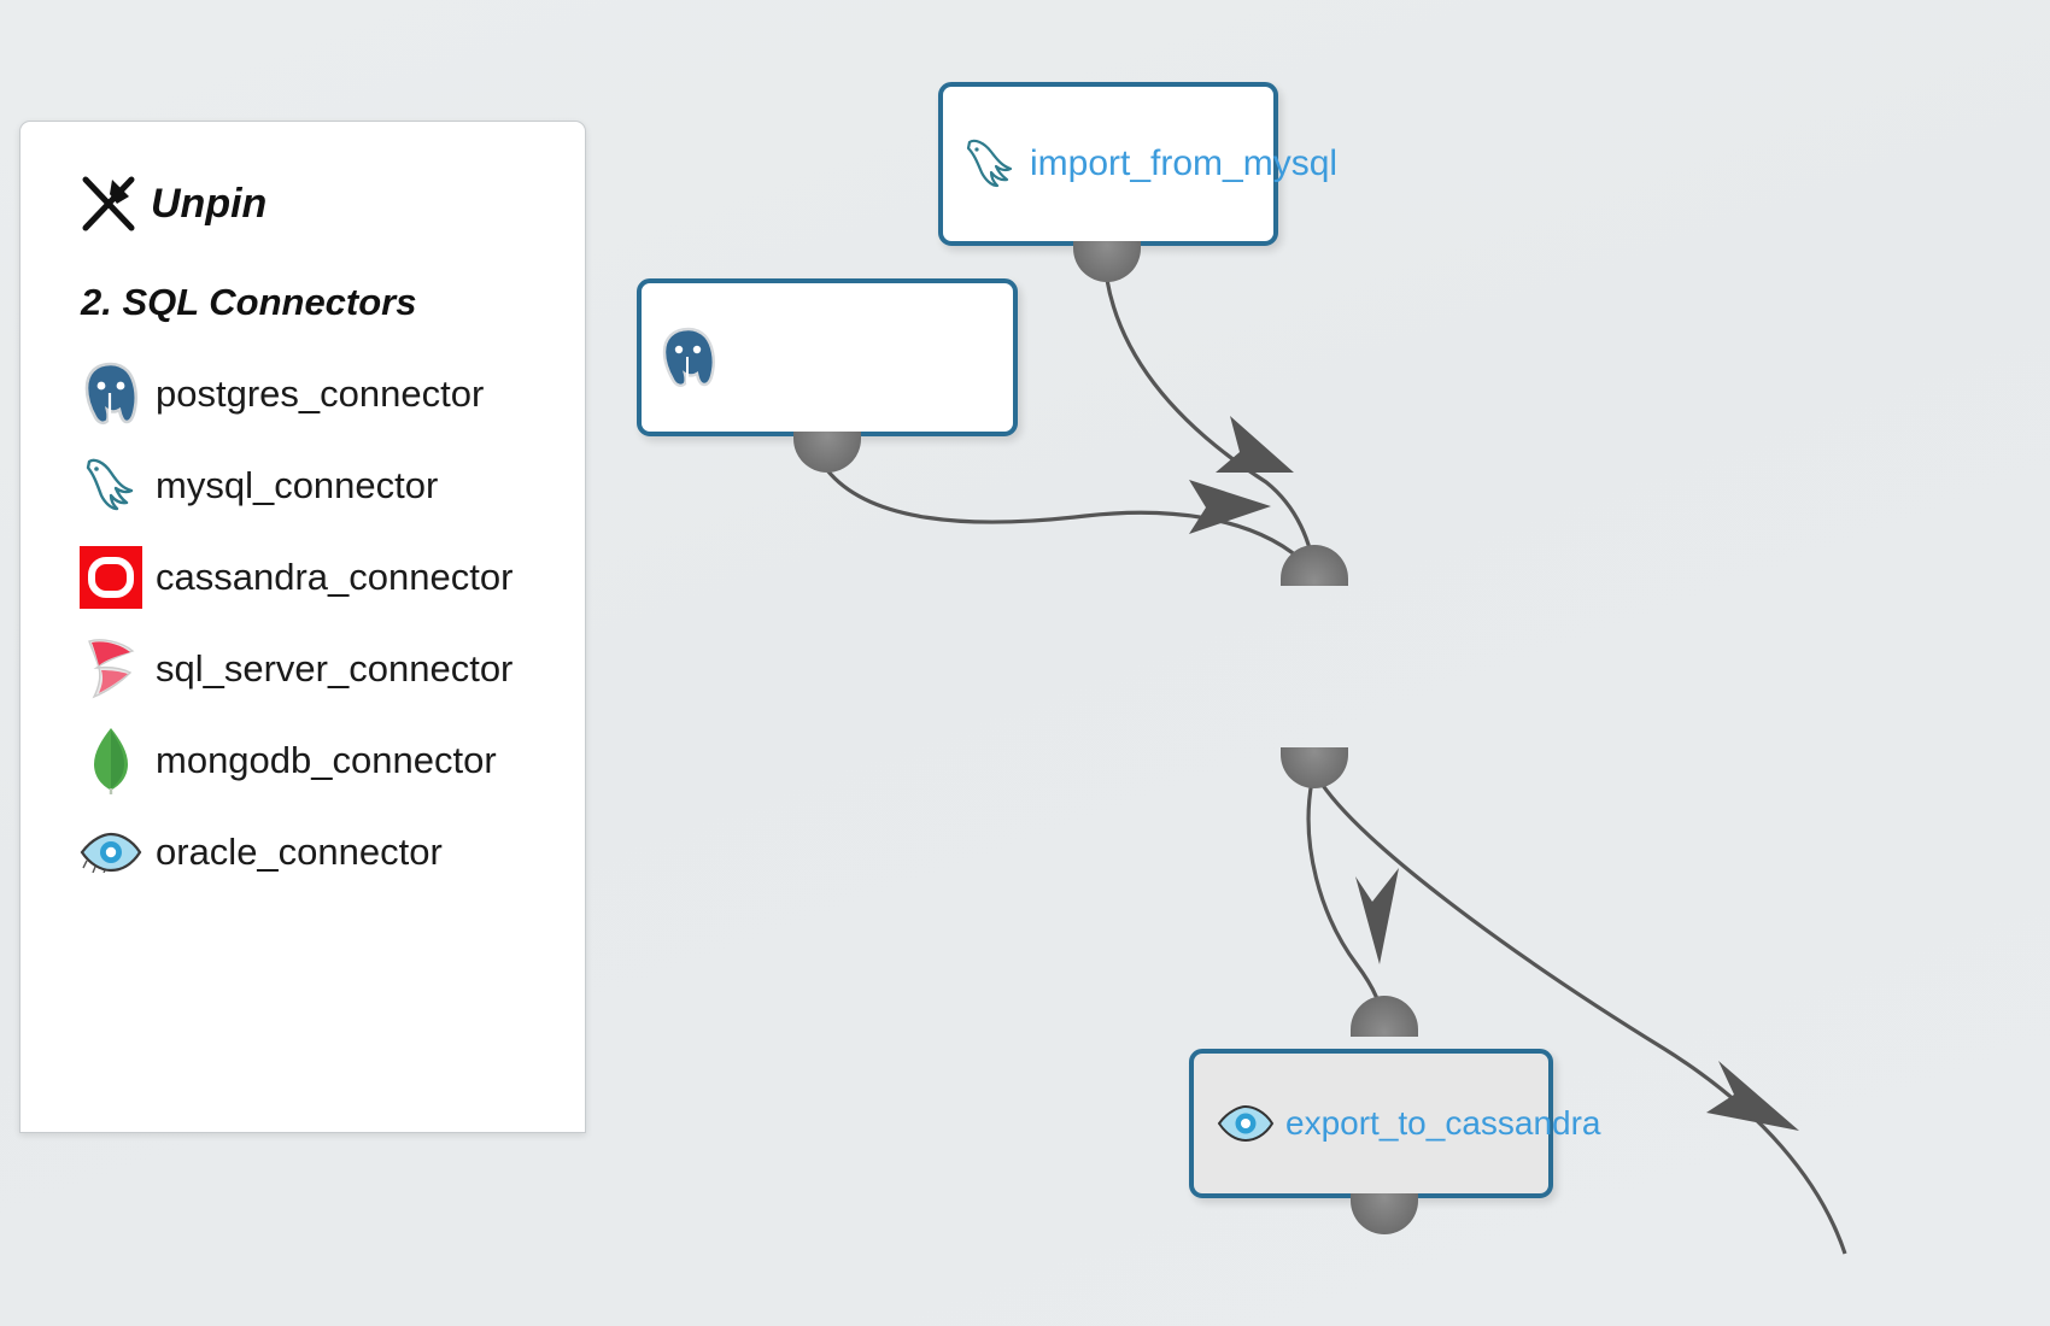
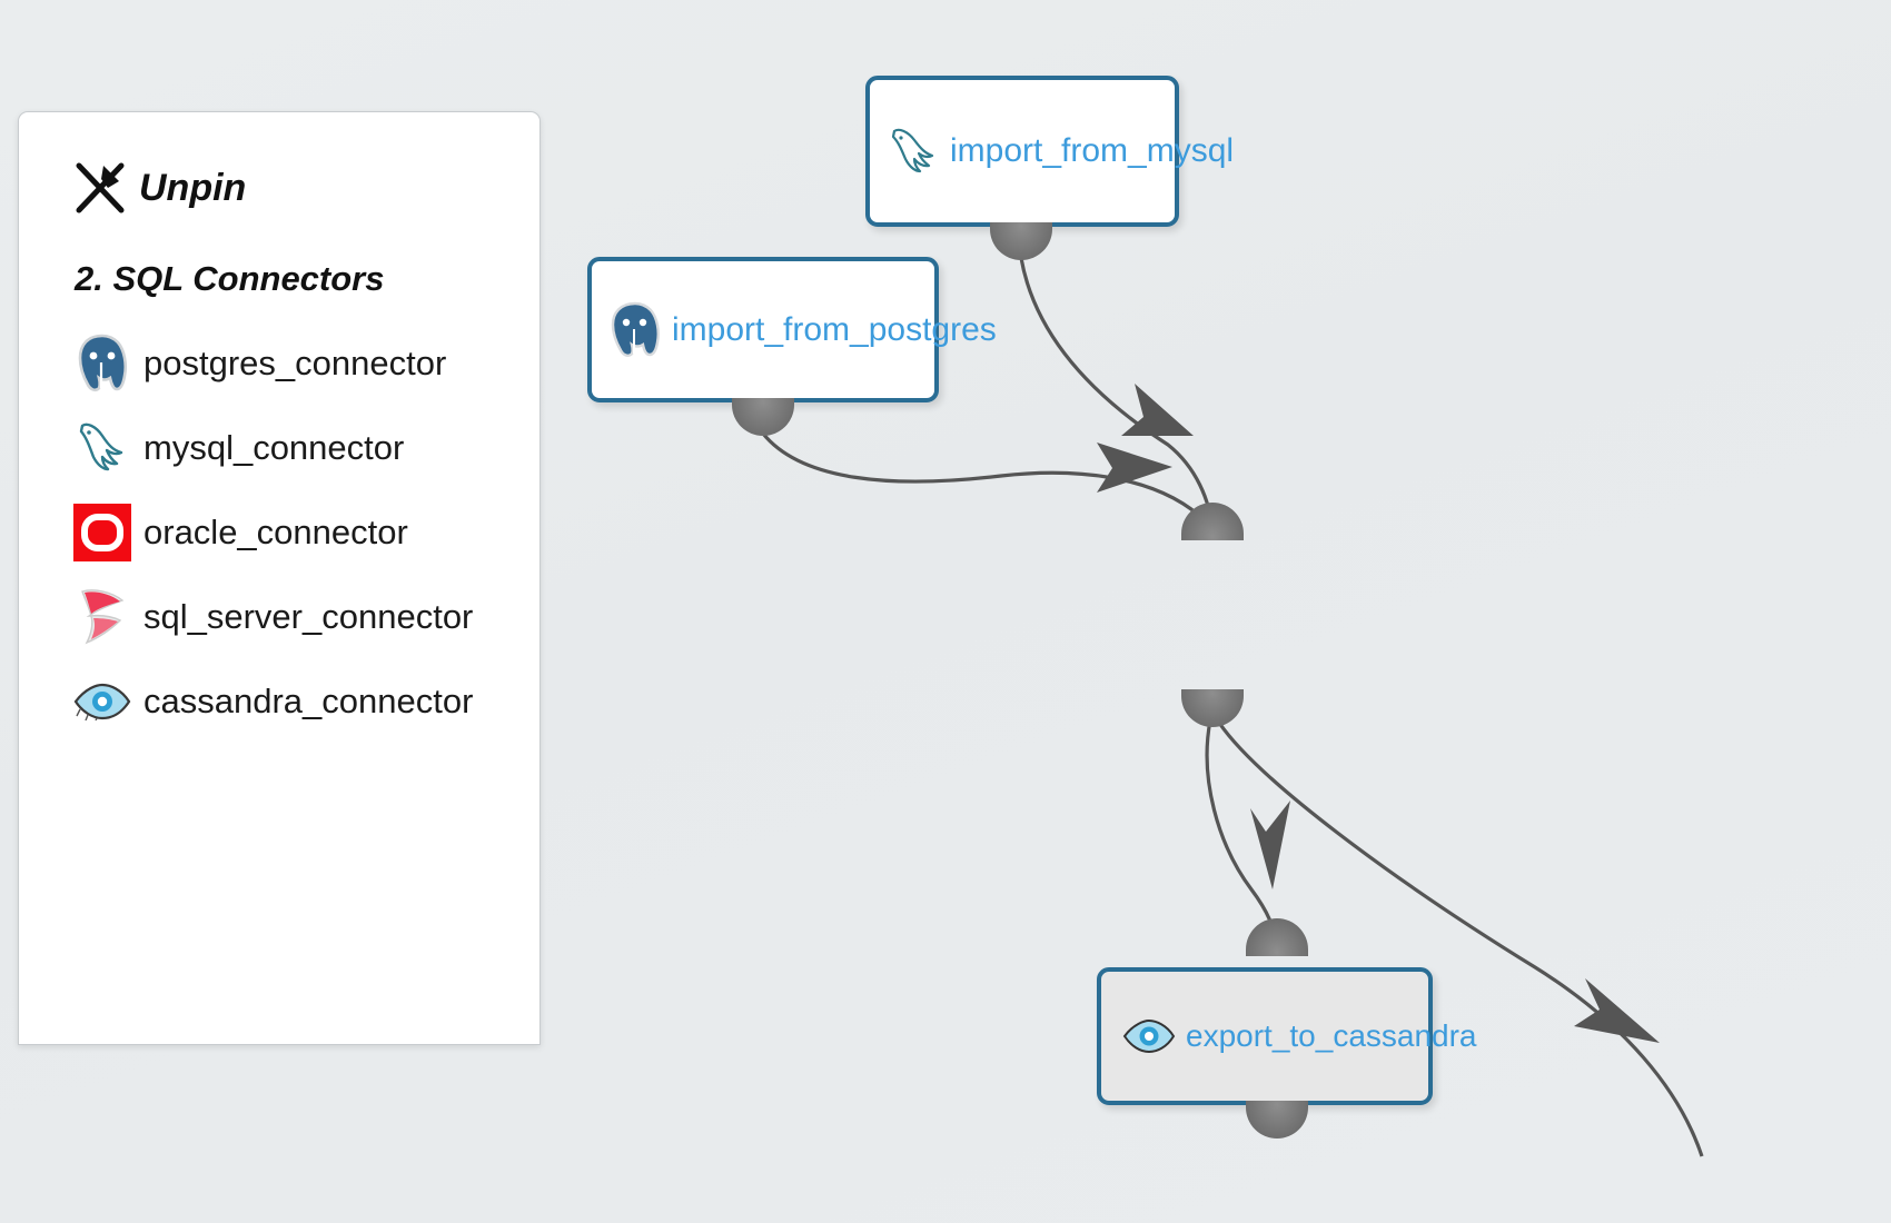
  import_from_mysql
+ import_from_postgres
  export_to_cassandra
  Unpin
  2. SQL Connectors
  postgres_connector
  mysql_connector
- cassandra_connector
+ oracle_connector
  sql_server_connector
- mongodb_connector
- oracle_connector
+ cassandra_connector
